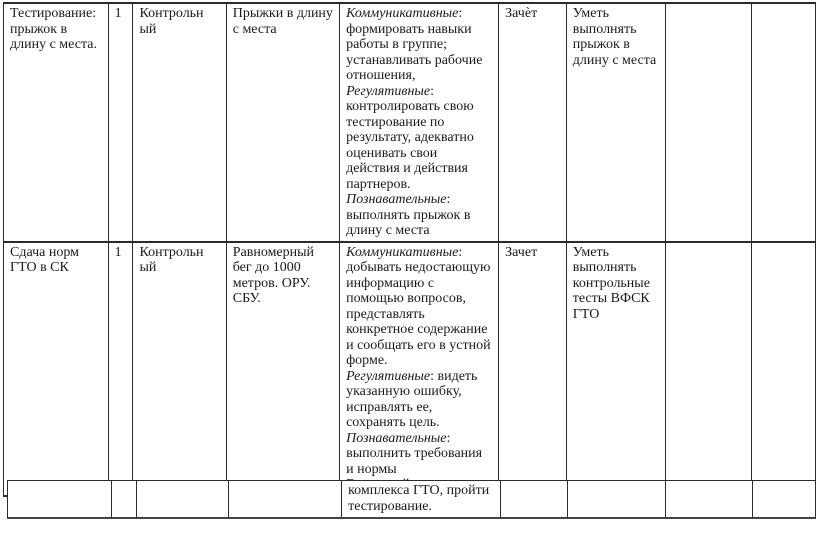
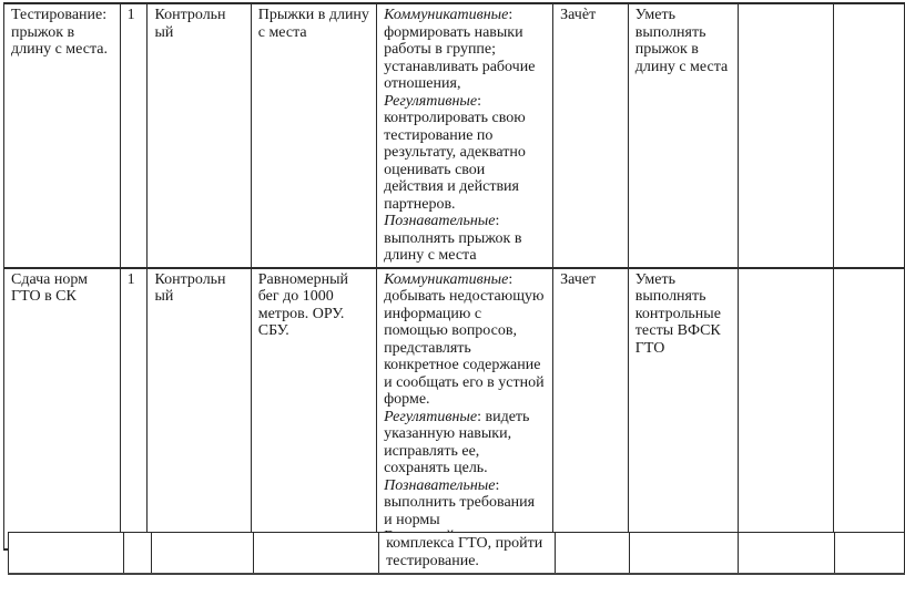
  Тестирование: прыжок в длину с места.	1	Контрольный	Прыжки в длину с места	Коммуникативные: формировать навыки работы в группе; устанавливать рабочие отношения,Регулятивные: контролировать свою тестирование по результату, адекватно оценивать свои действия и действия партнеров.Познавательные: выполнять прыжок в длину с места	Зачѐт	Уметь выполнять прыжок в длину с места
- Сдача норм ГТО в СК	1	Контрольный	Равномерный бег до 1000 метров. ОРУ. СБУ.	Коммуникативные: добывать недостающую информацию с помощью вопросов, представлять конкретное содержание и сообщать его в устной форме.Регулятивные: видеть указанную ошибку, исправлять ее, сохранять цель.Познавательные: выполнить требования и нормы	Зачет	Уметь выполнять контрольные тесты ВФСК ГТО
+ Сдача норм ГТО в СК	1	Контрольный	Равномерный бег до 1000 метров. ОРУ. СБУ.	Коммуникативные: добывать недостающую информацию с помощью вопросов, представлять конкретное содержание и сообщать его в устной форме.Регулятивные: видеть указанную навыки, исправлять ее, сохранять цель.Познавательные: выполнить требования и нормы	Зачет	Уметь выполнять контрольные тесты ВФСК ГТО
  				комплекса ГТО, пройти тестирование.
